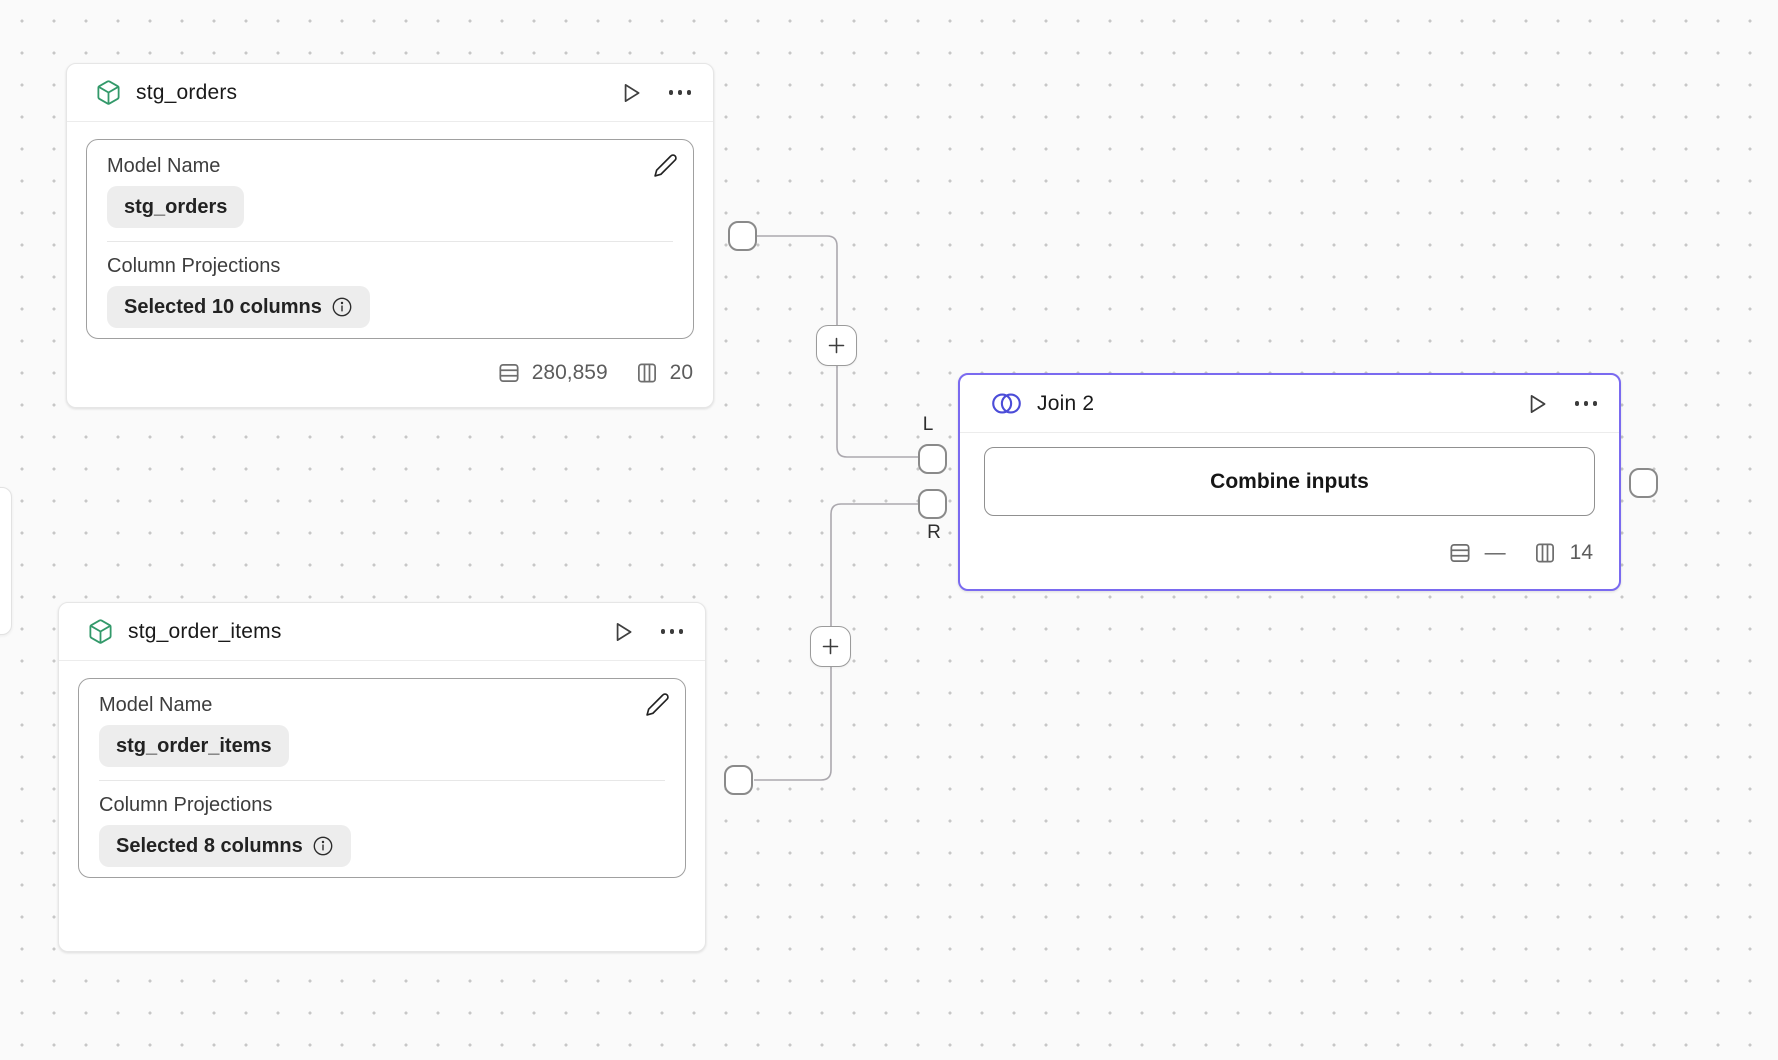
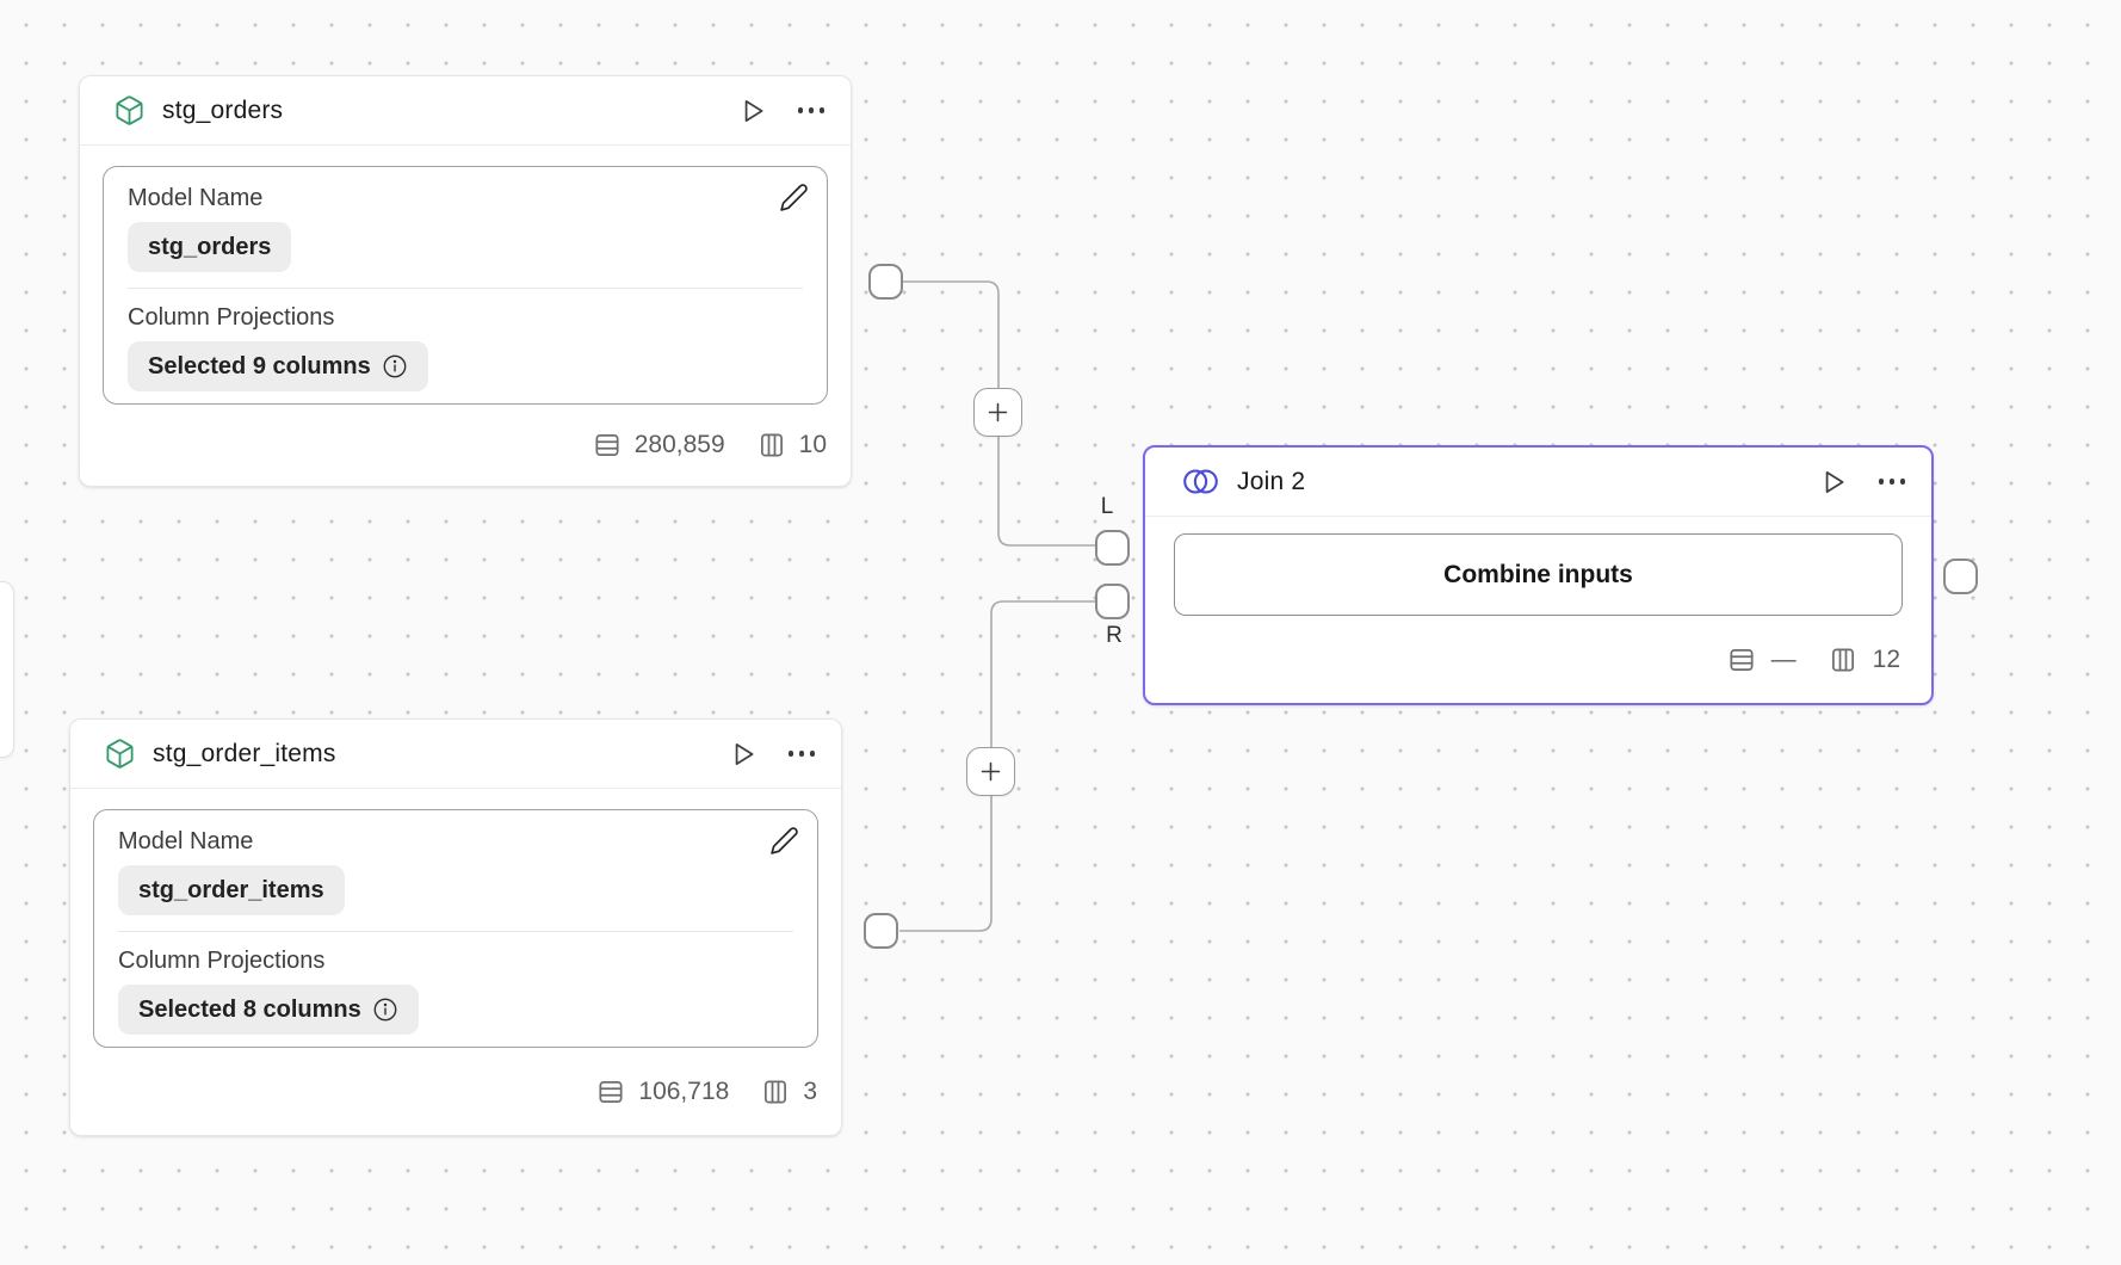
  stg_orders
  Model Name
  stg_orders
  Column Projections
- Selected 10 columns
+ Selected 9 columns
  280,859
- 20
+ 10
  stg_order_items
  Model Name
  stg_order_items
  Column Projections
  Selected 8 columns
+ 106,718
+ 3
  Join 2
  Combine inputs
  —
- 14
+ 12
  L
  R
